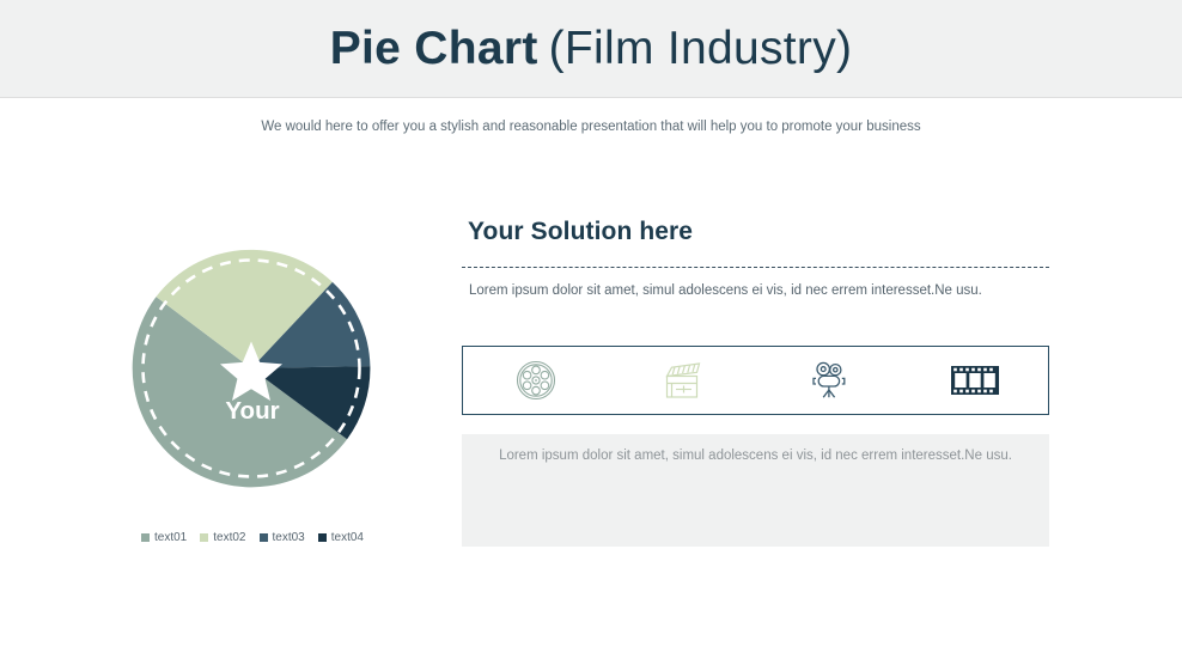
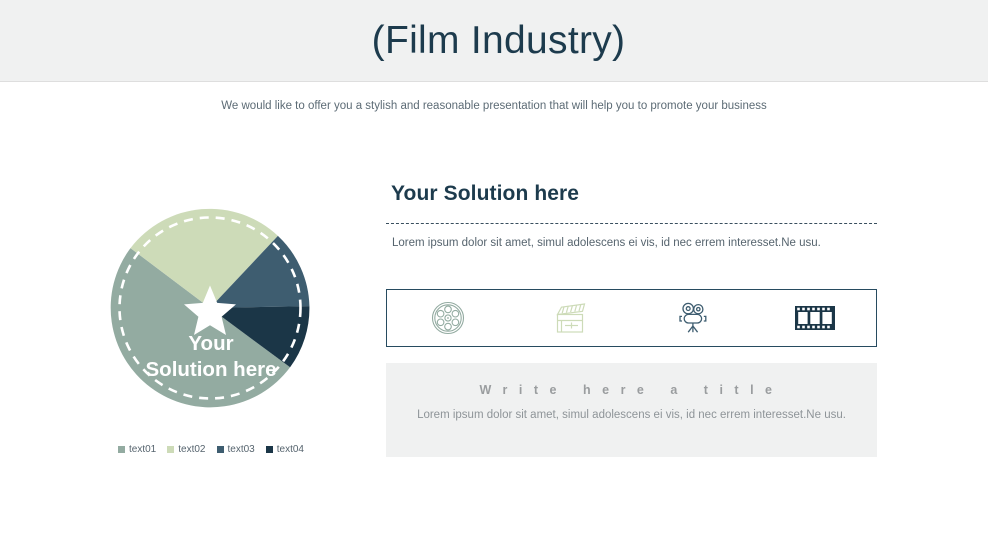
- Pie Chart
  (Film Industry)
- We would here to offer you a stylish and reasonable presentation that will help you to promote your business
+ We would like to offer you a stylish and reasonable presentation that will help you to promote your business
  Your
+ Solution here
  text01
  text02
  text03
  text04
  Your Solution here
  Lorem ipsum dolor sit amet, simul adolescens ei vis, id nec errem interesset.Ne usu.
+ Write here a title
  Lorem ipsum dolor sit amet, simul adolescens ei vis, id nec errem interesset.Ne usu.
